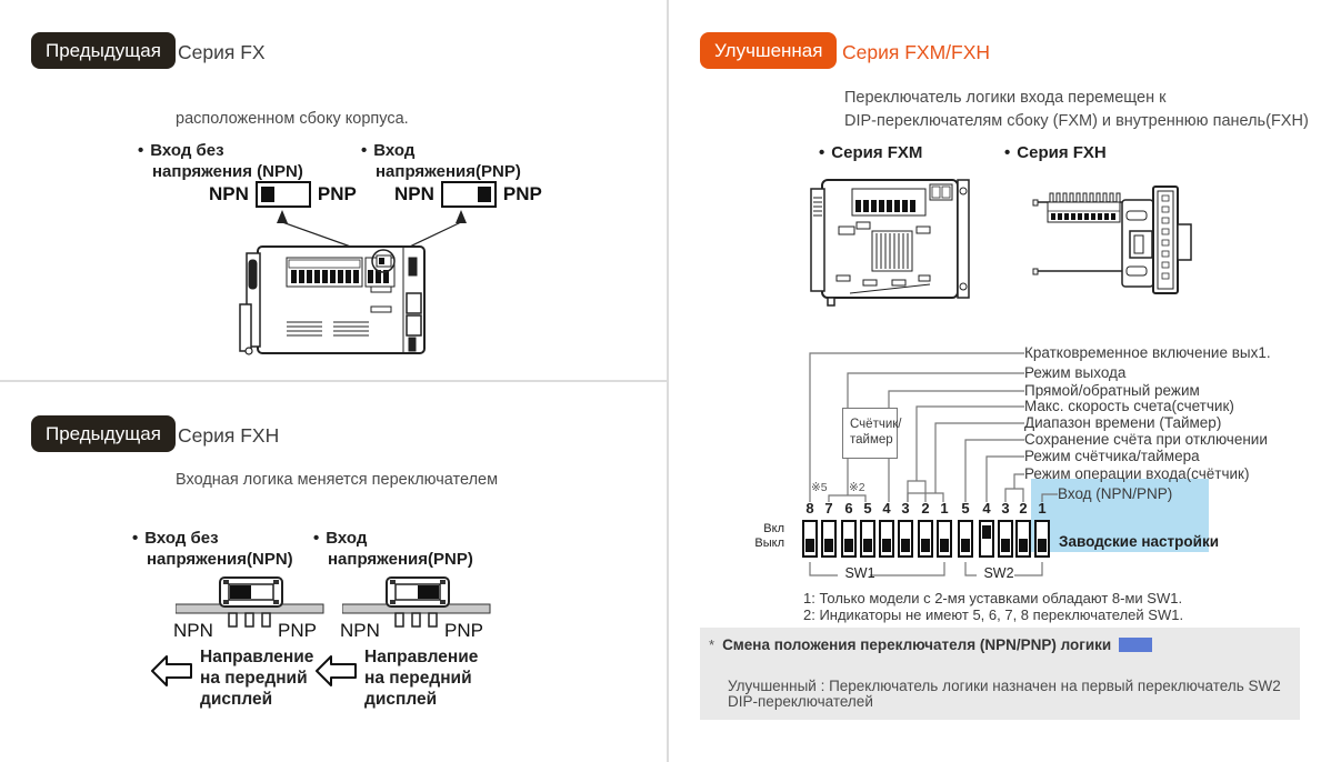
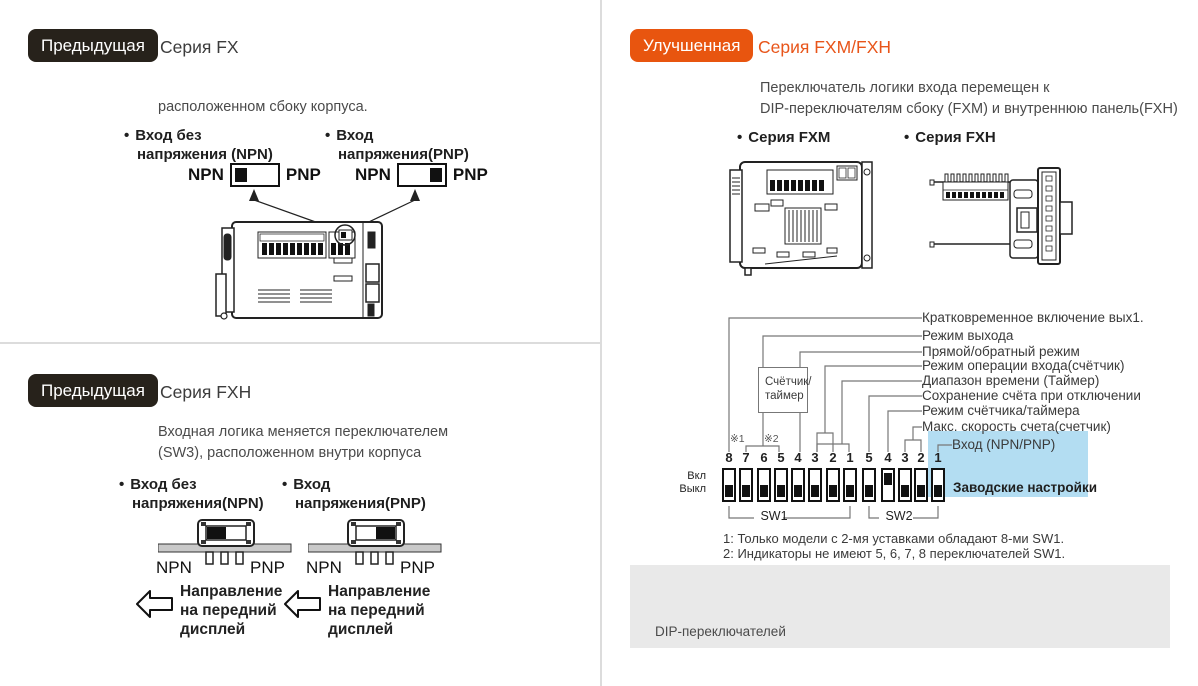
  Предыдущая
  Серия FX
  расположенном сбоку корпуса.
  •
  Вход без
  напряжения (NPN)
  •
  Вход
  напряжения(PNP)
  NPN
  PNP
  NPN
  PNP
  Предыдущая
  Серия FXH
  Входная логика меняется переключателем
+ (SW3), расположенном внутри корпуса
  •
  Вход без
  напряжения(NPN)
  •
  Вход
  напряжения(PNP)
  NPN
  PNP
  NPN
  PNP
  Направление
  на передний
  дисплей
  Направление
  на передний
  дисплей
  Улучшенная
  Серия FXM/FXH
  Переключатель логики входа перемещен к
  DIP-переключателям сбоку (FXM) и внутреннюю панель(FXH)
  •
  Серия FXM
  •
  Серия FXH
  Счётчик/
  таймер
- ※5
+ ※1
  ※2
  Вкл
  Выкл
  SW1
  SW2
  Заводские настройки
  1: Только модели с 2-мя уставками обладают 8-ми SW1.
  2: Индикаторы не имеют 5, 6, 7, 8 переключателей SW1.
- *
- Смена положения переключателя (NPN/PNP) логики
- Улучшенный : Переключатель логики назначен на первый переключатель SW2
  DIP-переключателей
  8
  7
  6
  5
  4
  3
  2
  1
  5
  4
  3
  2
  1
  Кратковременное включение вых1.
  Режим выхода
  Прямой/обратный режим
- Макс. скорость счета(счетчик)
+ Режим операции входа(счётчик)
  Диапазон времени (Таймер)
  Сохранение счёта при отключении
  Режим счётчика/таймера
- Режим операции входа(счётчик)
+ Макс. скорость счета(счетчик)
  Вход (NPN/PNP)
